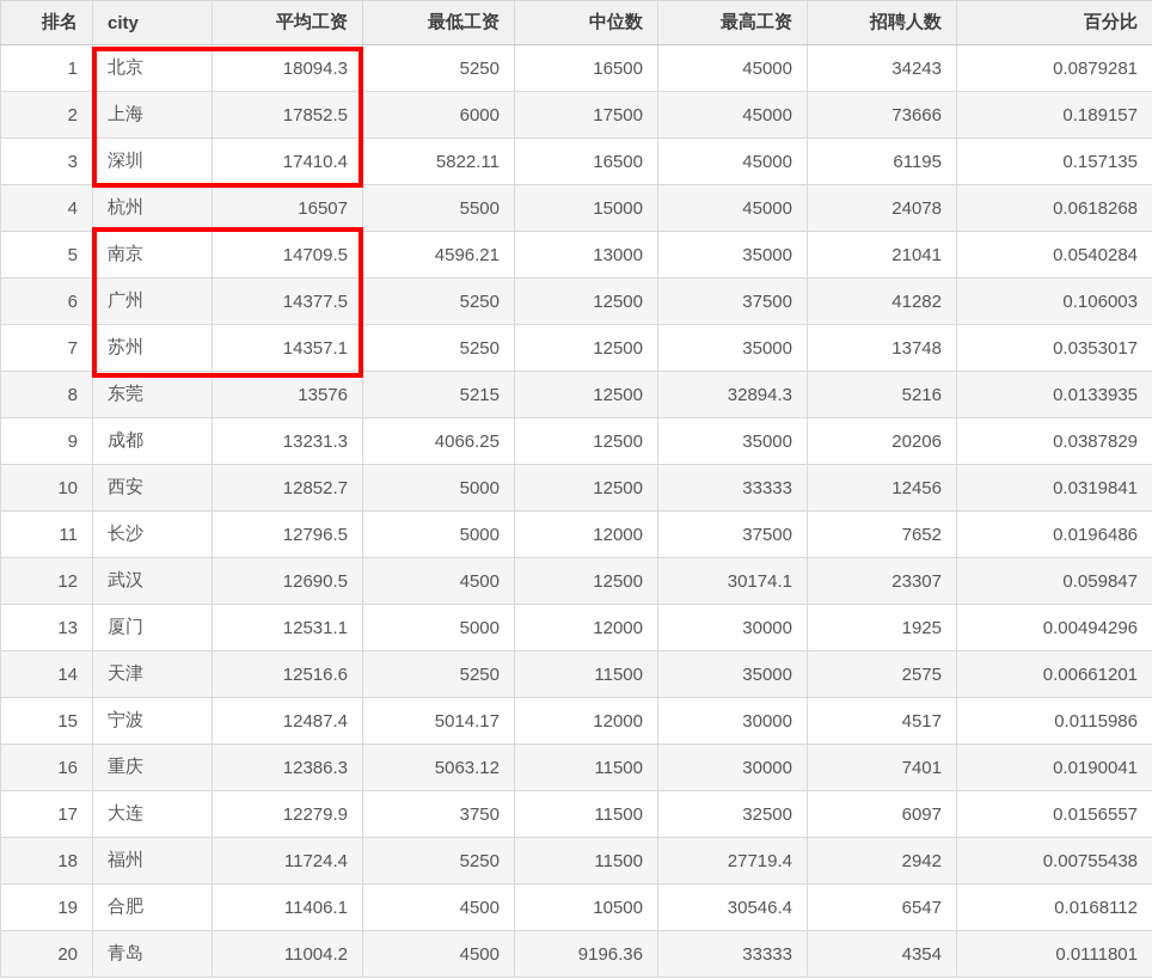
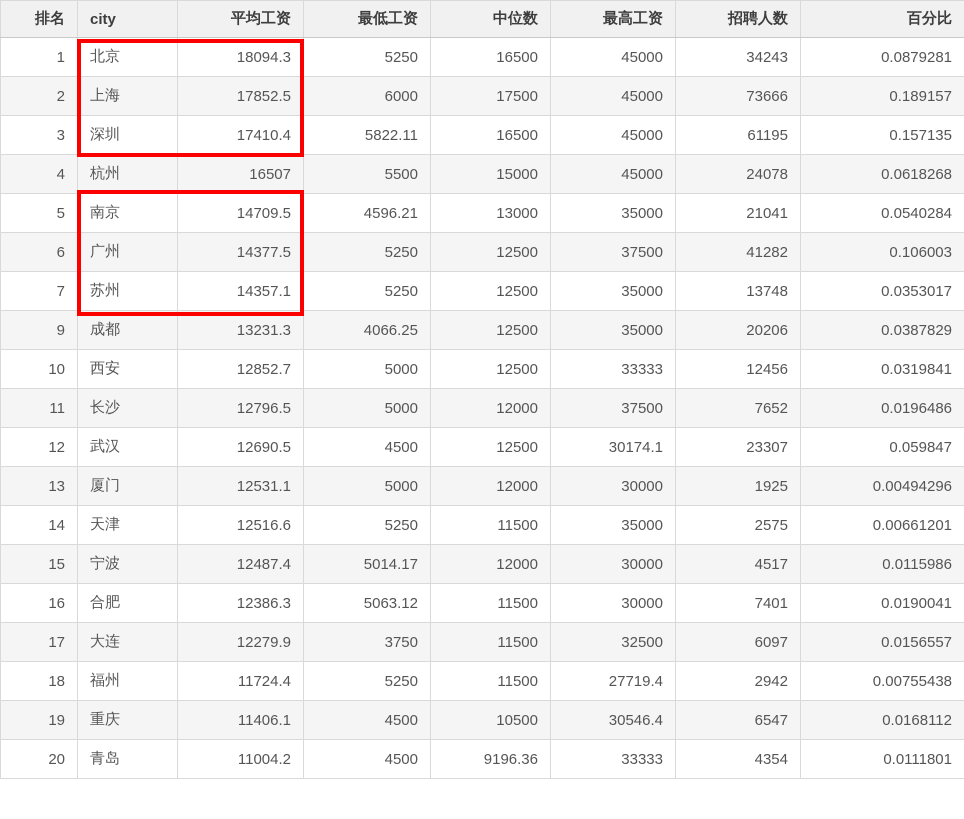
  排名	city	平均工资	最低工资	中位数	最高工资	招聘人数	百分比
  1	北京	18094.3	5250	16500	45000	34243	0.0879281
  2	上海	17852.5	6000	17500	45000	73666	0.189157
  3	深圳	17410.4	5822.11	16500	45000	61195	0.157135
  4	杭州	16507	5500	15000	45000	24078	0.0618268
  5	南京	14709.5	4596.21	13000	35000	21041	0.0540284
  6	广州	14377.5	5250	12500	37500	41282	0.106003
  7	苏州	14357.1	5250	12500	35000	13748	0.0353017
- 8	东莞	13576	5215	12500	32894.3	5216	0.0133935
  9	成都	13231.3	4066.25	12500	35000	20206	0.0387829
  10	西安	12852.7	5000	12500	33333	12456	0.0319841
  11	长沙	12796.5	5000	12000	37500	7652	0.0196486
  12	武汉	12690.5	4500	12500	30174.1	23307	0.059847
  13	厦门	12531.1	5000	12000	30000	1925	0.00494296
  14	天津	12516.6	5250	11500	35000	2575	0.00661201
  15	宁波	12487.4	5014.17	12000	30000	4517	0.0115986
- 16	重庆	12386.3	5063.12	11500	30000	7401	0.0190041
+ 16	合肥	12386.3	5063.12	11500	30000	7401	0.0190041
  17	大连	12279.9	3750	11500	32500	6097	0.0156557
  18	福州	11724.4	5250	11500	27719.4	2942	0.00755438
- 19	合肥	11406.1	4500	10500	30546.4	6547	0.0168112
+ 19	重庆	11406.1	4500	10500	30546.4	6547	0.0168112
  20	青岛	11004.2	4500	9196.36	33333	4354	0.0111801
